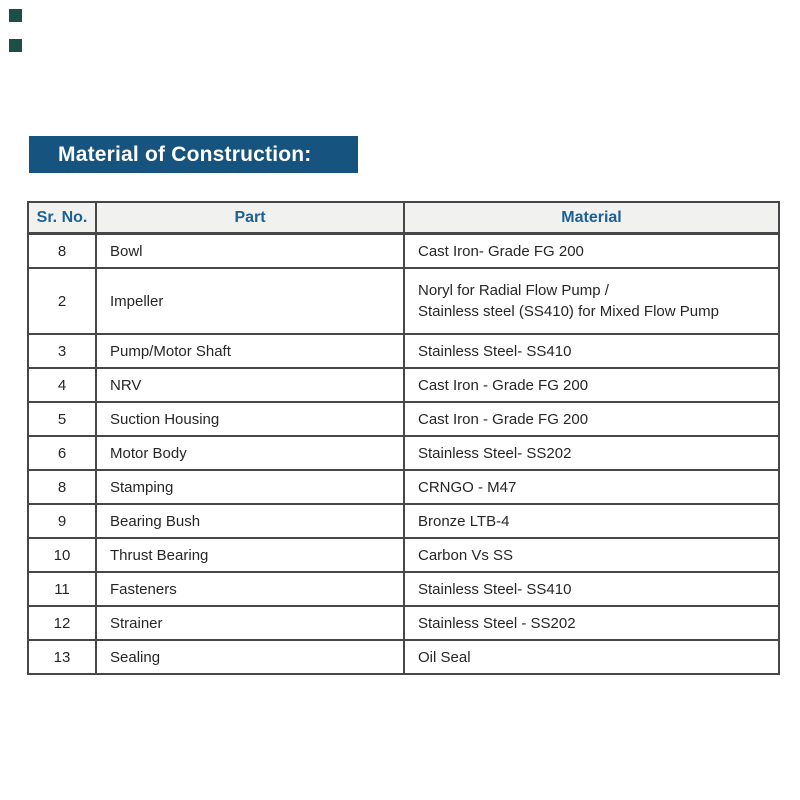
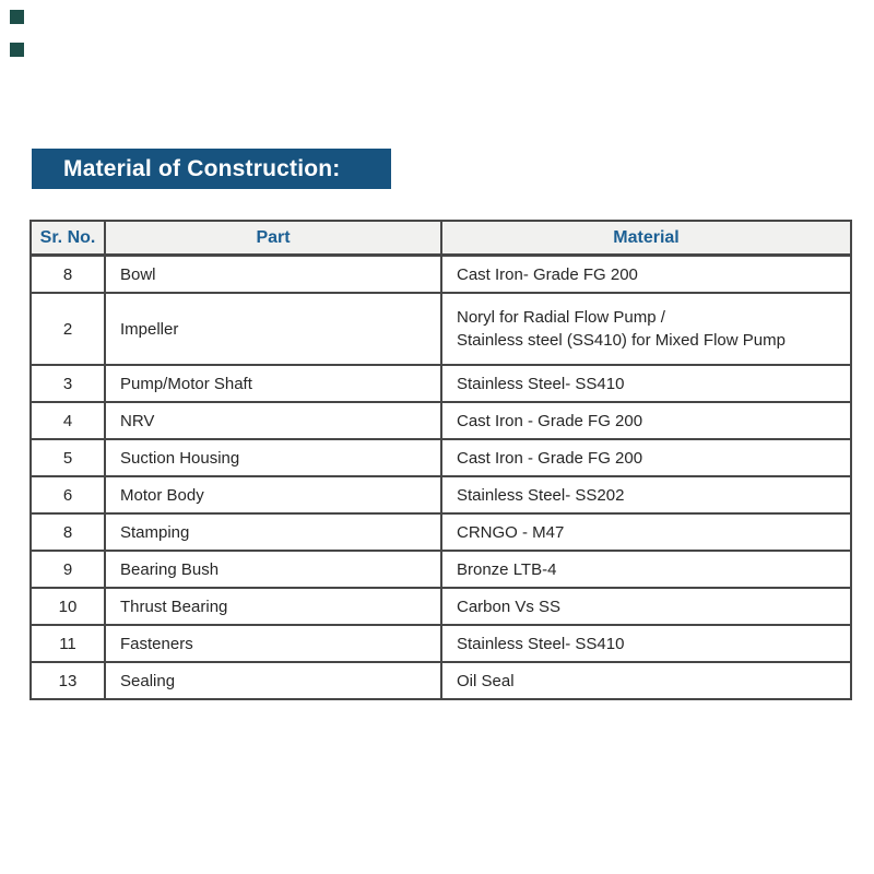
  Material of Construction:
  Sr. No.	Part	Material
  8	Bowl	Cast Iron- Grade FG 200
  2	Impeller	Noryl for Radial Flow Pump / Stainless steel (SS410) for Mixed Flow Pump
  3	Pump/Motor Shaft	Stainless Steel- SS410
  4	NRV	Cast Iron - Grade FG 200
  5	Suction Housing	Cast Iron - Grade FG 200
  6	Motor Body	Stainless Steel- SS202
  8	Stamping	CRNGO - M47
  9	Bearing Bush	Bronze LTB-4
  10	Thrust Bearing	Carbon Vs SS
  11	Fasteners	Stainless Steel- SS410
- 12	Strainer	Stainless Steel - SS202
  13	Sealing	Oil Seal
